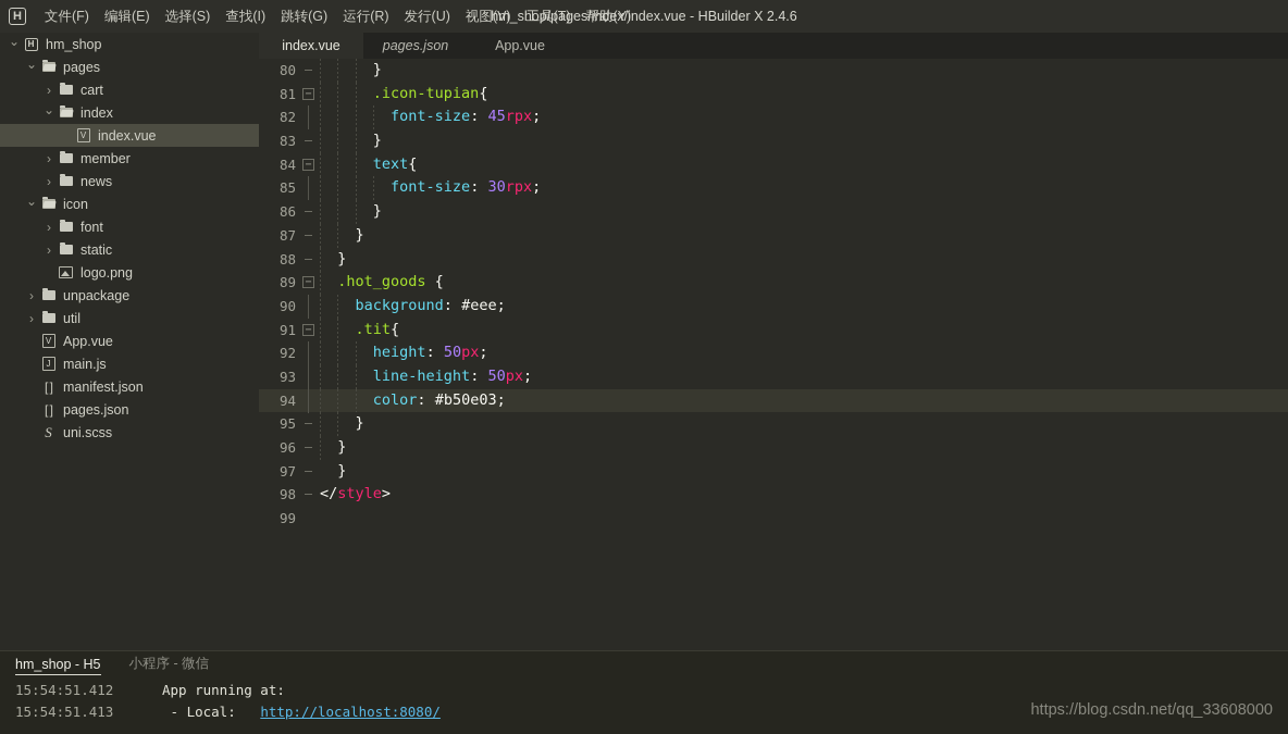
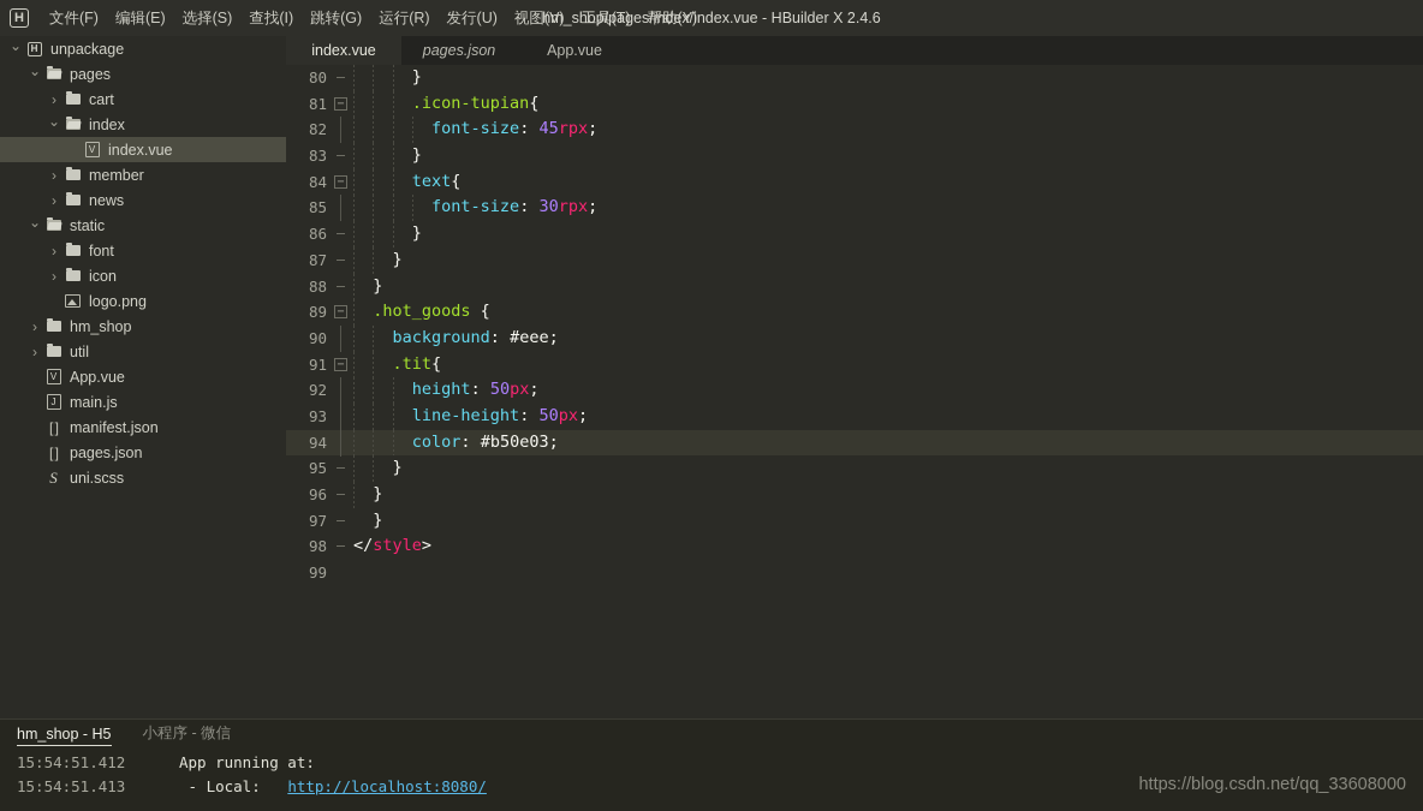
  H
  文件(F)
  编辑(E)
  选择(S)
  查找(I)
  跳转(G)
  运行(R)
  发行(U)
  视图(V)
  工具(T)
  帮助(Y)
  hm_shop/pages/index/index.vue - HBuilder X 2.4.6
  H
- hm_shop
+ unpackage
  pages
  cart
  index
  V
  index.vue
  member
  news
- icon
+ static
  font
- static
+ icon
  logo.png
- unpackage
+ hm_shop
  util
  V
  App.vue
  J
  main.js
  [ ]
  manifest.json
  [ ]
  pages.json
  S
  uni.scss
  index.vue
  pages.json
  App.vue
  80
  }
  81
  −
  .icon-tupian{
  82
  font-size: 45rpx;
  83
  }
  84
  −
  text{
  85
  font-size: 30rpx;
  86
  }
  87
  }
  88
  }
  89
  −
  .hot_goods {
  90
  background: #eee;
  91
  −
  .tit{
  92
  height: 50px;
  93
  line-height: 50px;
  94
  color: #b50e03;
  95
  }
  96
  }
  97
  }
  98
  </style>
  99
  hm_shop - H5
  小程序 - 微信
  15:54:51.412
  App running at:
  15:54:51.413
  - Local:
  http://localhost:8080/
  https://blog.csdn.net/qq_33608000
